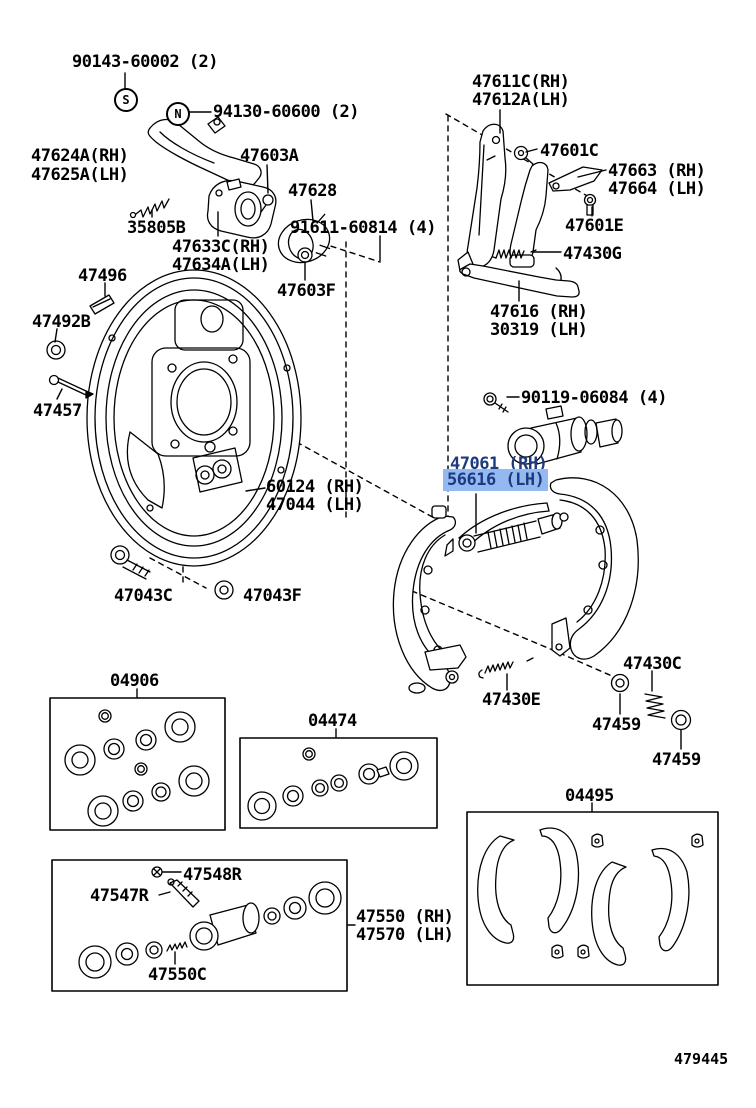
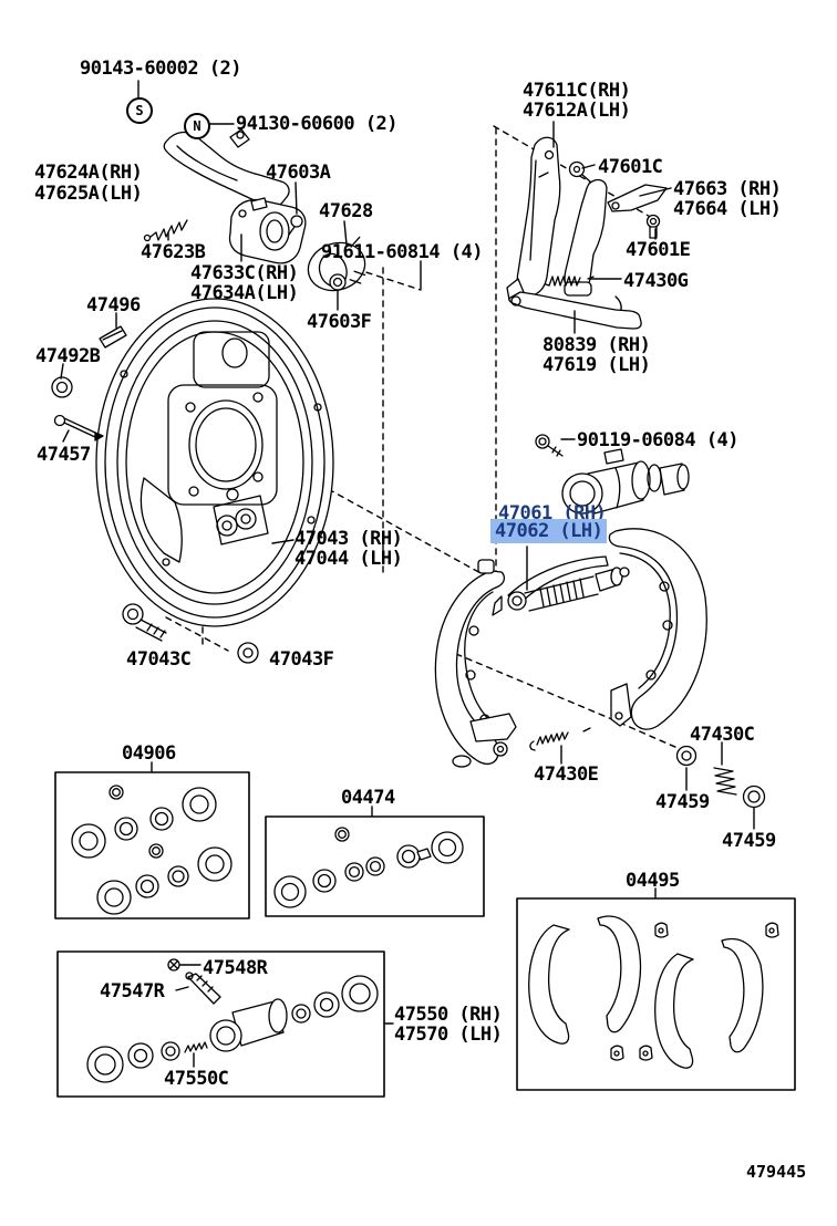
  S
  N
  90143-60002 (2)
  94130-60600 (2)
  47624A(RH)
  47625A(LH)
  47603A
  47628
- 35805B
+ 47623B
  91611-60814 (4)
  47633C(RH)
  47634A(LH)
  47496
  47603F
  47492B
  47457
  47611C(RH)
  47612A(LH)
  47601C
  47663 (RH)
  47664 (LH)
  47601E
  47430G
- 47616 (RH)
+ 80839 (RH)
- 30319 (LH)
+ 47619 (LH)
  90119-06084 (4)
  47061 (RH)
- 56616 (LH)
+ 47062 (LH)
- 60124 (RH)
+ 47043 (RH)
  47044 (LH)
  47043C
  47043F
  04906
  04474
  47430C
  47430E
  47459
  47459
  04495
  47548R
  47547R
  47550 (RH)
  47570 (LH)
  47550C
  479445
